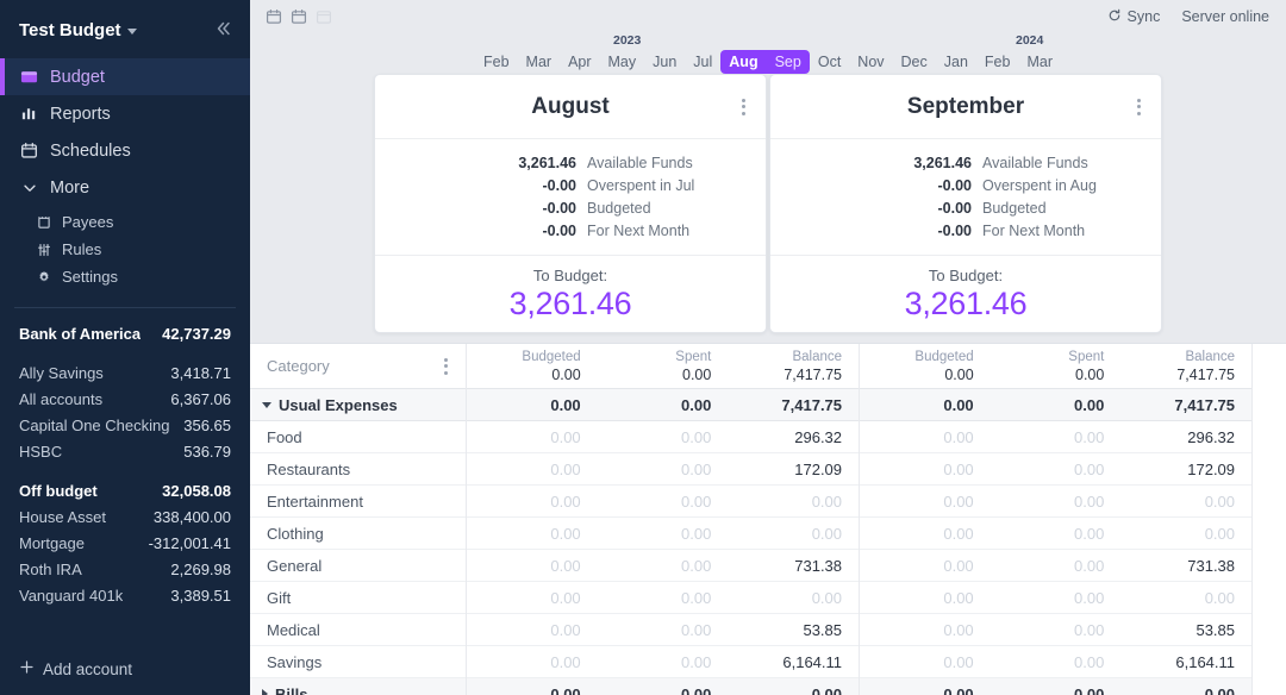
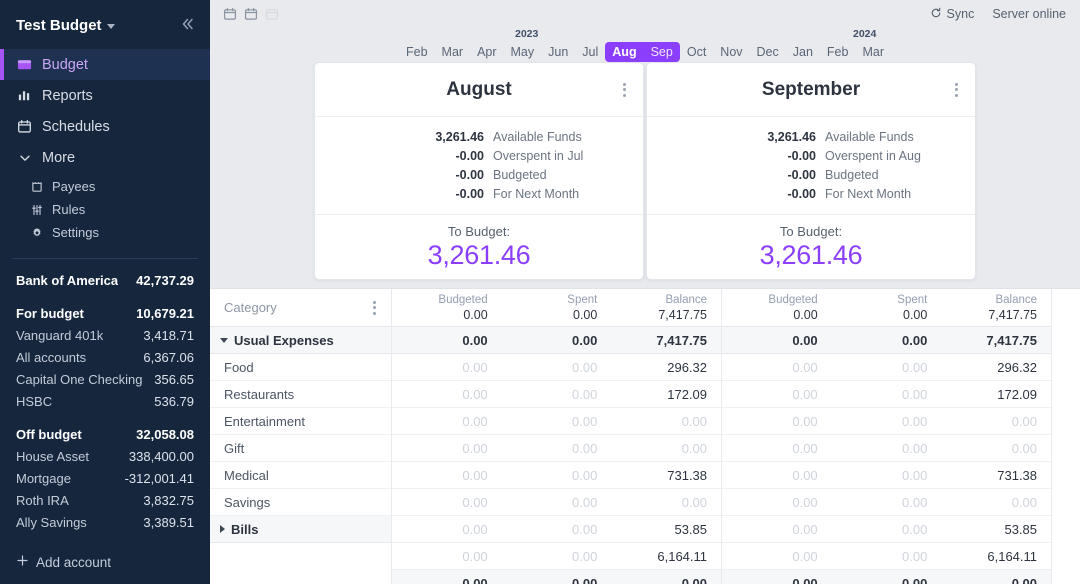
  Test Budget
  Budget
  Reports
  Schedules
  More
  Payees
  Rules
  Settings
  Bank of America
  42,737.29
+ For budget
+ 10,679.21
- Ally Savings
+ Vanguard 401k
  3,418.71
  All accounts
  6,367.06
  Capital One Checking
  356.65
  HSBC
  536.79
  Off budget
  32,058.08
  House Asset
  338,400.00
  Mortgage
  -312,001.41
  Roth IRA
- 2,269.98
+ 3,832.75
- Vanguard 401k
+ Ally Savings
  3,389.51
  Add account
  Sync
  Server online
  2023
  2024
  Feb
  Mar
  Apr
  May
  Jun
  Jul
  Aug
  Sep
  Oct
  Nov
  Dec
  Jan
  Feb
  Mar
  August
  3,261.46
  Available Funds
  -0.00
  Overspent in Jul
  -0.00
  Budgeted
  -0.00
  For Next Month
  To Budget:
  3,261.46
  September
  3,261.46
  Available Funds
  -0.00
  Overspent in Aug
  -0.00
  Budgeted
  -0.00
  For Next Month
  To Budget:
  3,261.46
  Category
  Usual Expenses
  Food
  Restaurants
  Entertainment
- Clothing
- General
  Gift
  Medical
  Savings
  Bills
  Budgeted
  0.00
  Spent
  0.00
  Balance
  7,417.75
  0.00
  0.00
  7,417.75
  0.00
  0.00
  296.32
  0.00
  0.00
  172.09
  0.00
  0.00
  0.00
  0.00
  0.00
  0.00
  0.00
  0.00
  731.38
  0.00
  0.00
  0.00
  0.00
  0.00
  53.85
  0.00
  0.00
  6,164.11
  0.00
  0.00
  0.00
  Budgeted
  0.00
  Spent
  0.00
  Balance
  7,417.75
  0.00
  0.00
  7,417.75
  0.00
  0.00
  296.32
  0.00
  0.00
  172.09
  0.00
  0.00
  0.00
  0.00
  0.00
  0.00
  0.00
  0.00
  731.38
  0.00
  0.00
  0.00
  0.00
  0.00
  53.85
  0.00
  0.00
  6,164.11
  0.00
  0.00
  0.00
